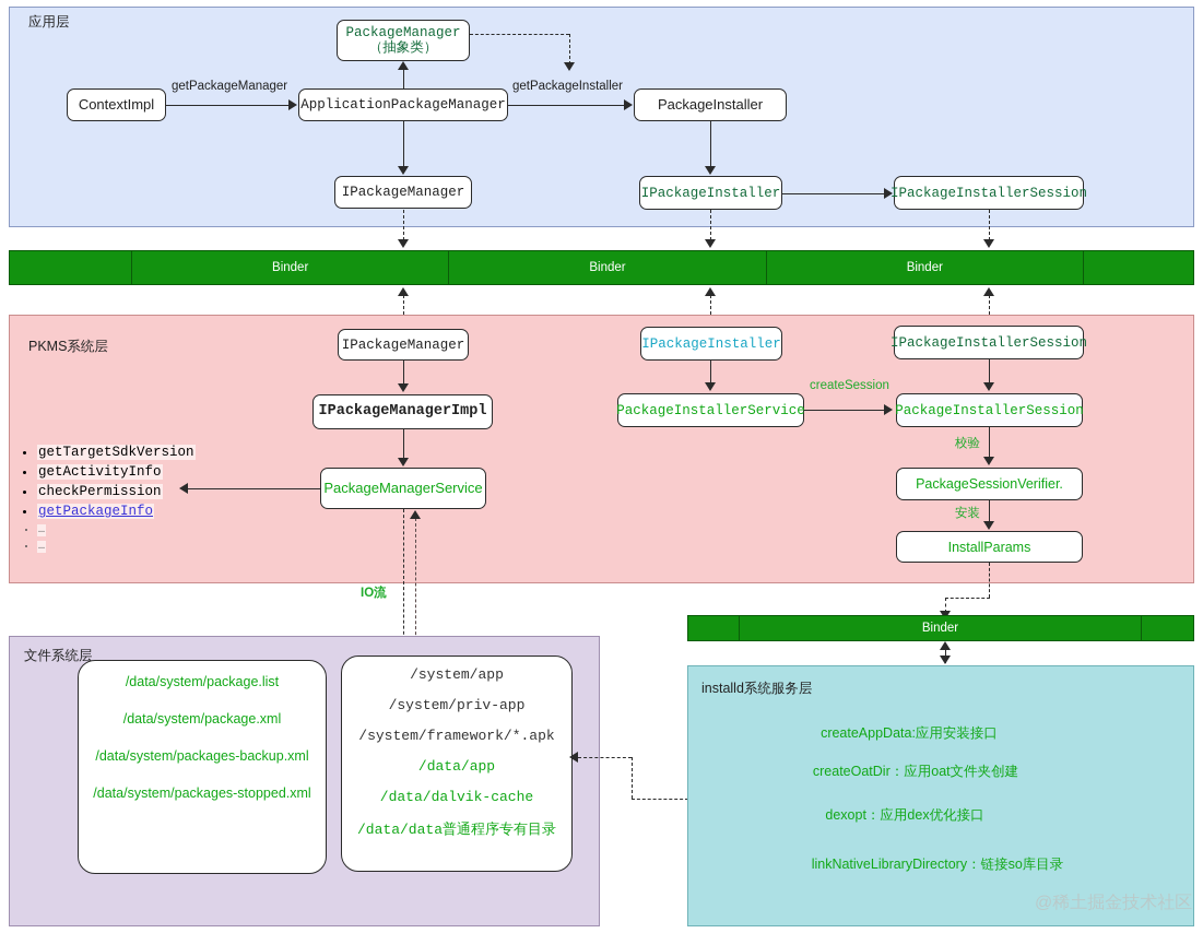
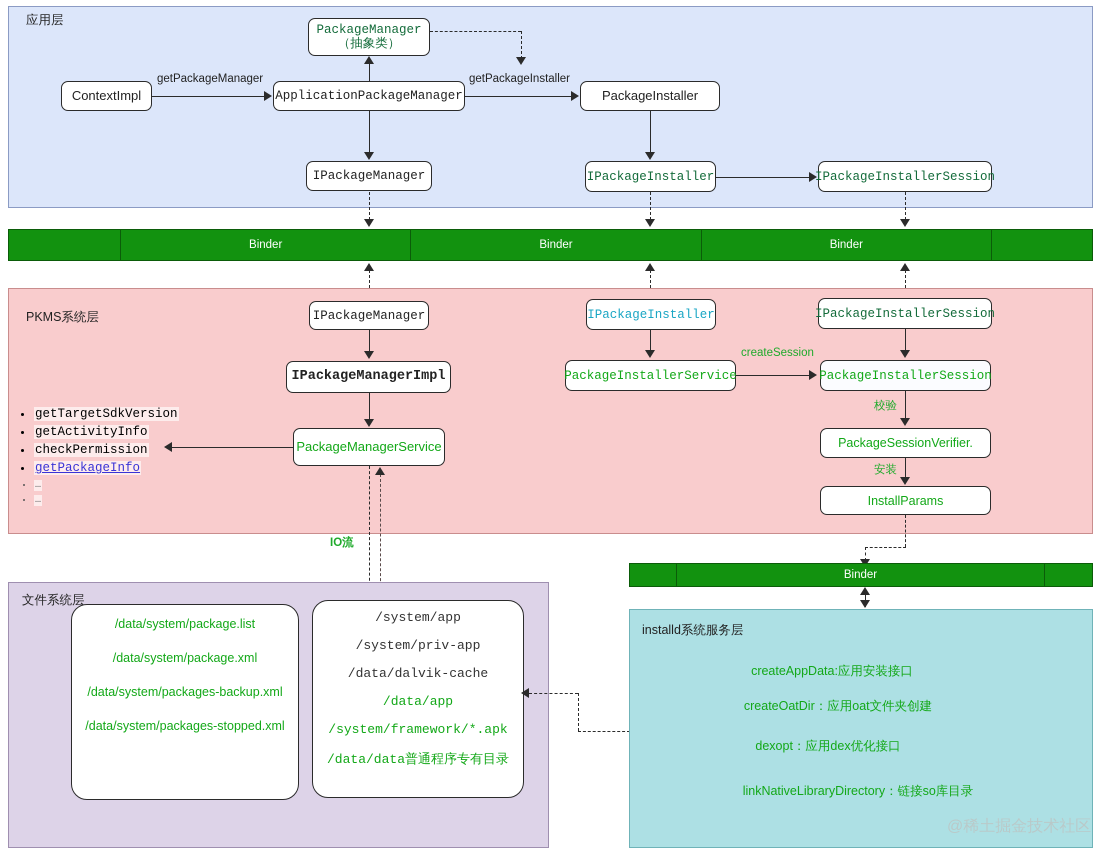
  应用层
  PackageManager
  （抽象类）
  ContextImpl
  ApplicationPackageManager
  PackageInstaller
  IPackageManager
  IPackageInstaller
  IPackageInstallerSession
  getPackageManager
  getPackageInstaller
  Binder
  Binder
  Binder
  PKMS系统层
  IPackageManager
  IPackageManagerImpl
  PackageManagerService
  IPackageInstaller
  PackageInstallerService
  IPackageInstallerSession
  PackageInstallerSession
  PackageSessionVerifier.
  InstallParams
  createSession
  校验
  安装
  getTargetSdkVersion
  getActivityInfo
  checkPermission
  getPackageInfo
  …
  …
  IO流
  Binder
  文件系统层
  /data/system/package.list
  /data/system/package.xml
  /data/system/packages-backup.xml
  /data/system/packages-stopped.xml
  /system/app
  /system/priv-app
- /system/framework/*.apk
+ /data/dalvik-cache
  /data/app
- /data/dalvik-cache
+ /system/framework/*.apk
  /data/data普通程序专有目录
  installd系统服务层
  createAppData:应用安装接口
  createOatDir：应用oat文件夹创建
  dexopt：应用dex优化接口
  linkNativeLibraryDirectory：链接so库目录
  @稀土掘金技术社区
